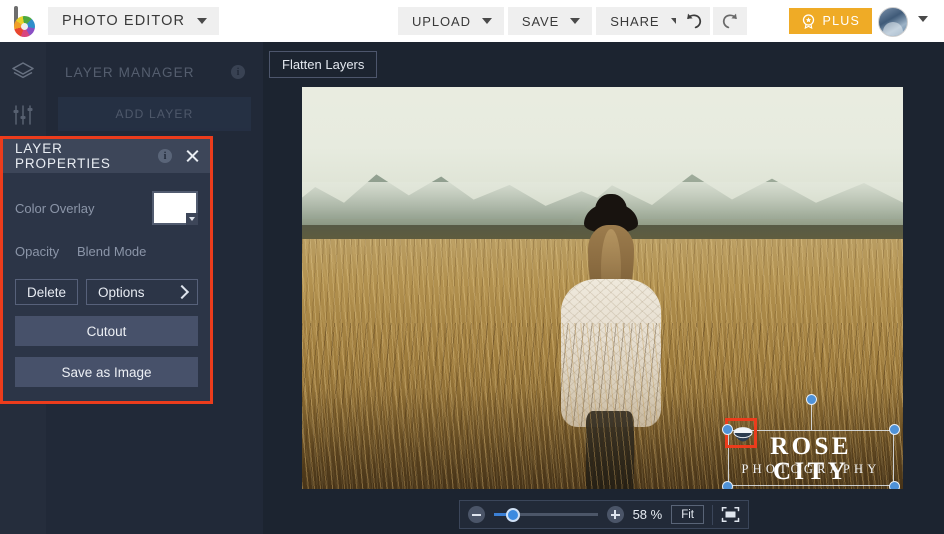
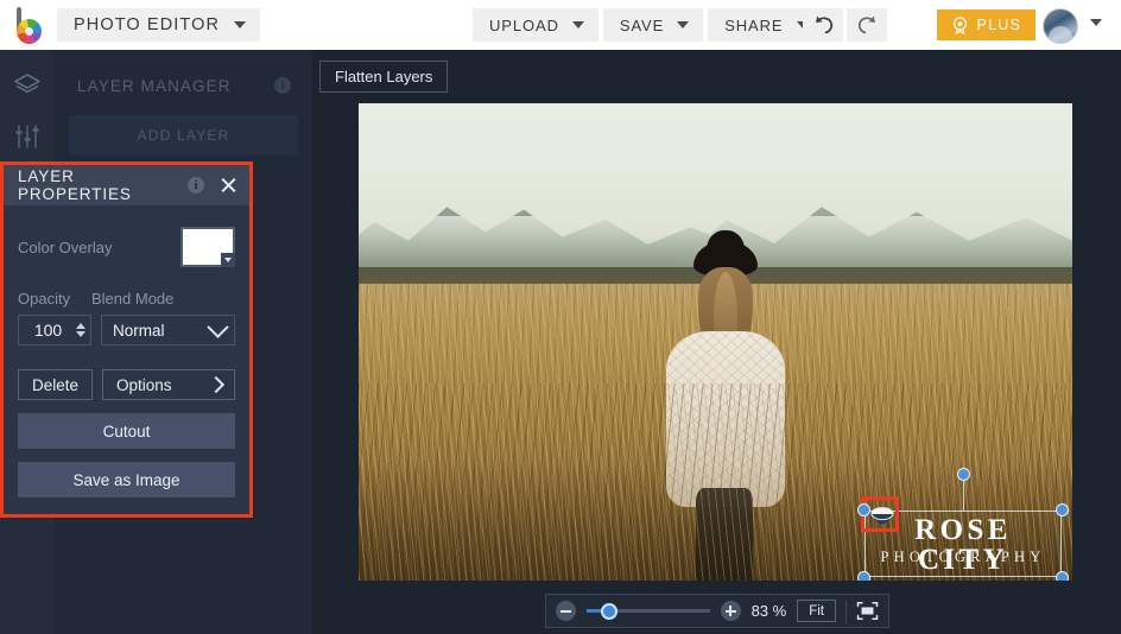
  PHOTO EDITOR
  UPLOAD
  SAVE
  SHARE
  PLUS
  LAYER MANAGER
  i
  ADD LAYER
  LAYER PROPERTIES
  i
  Color Overlay
  Opacity
  Blend Mode
+ 100
+ Normal
  Delete
  Options
  Cutout
  Save as Image
  Flatten Layers
  ROSE CITY
  PHOTOGRAPHY
- 58 %
+ 83 %
  Fit
